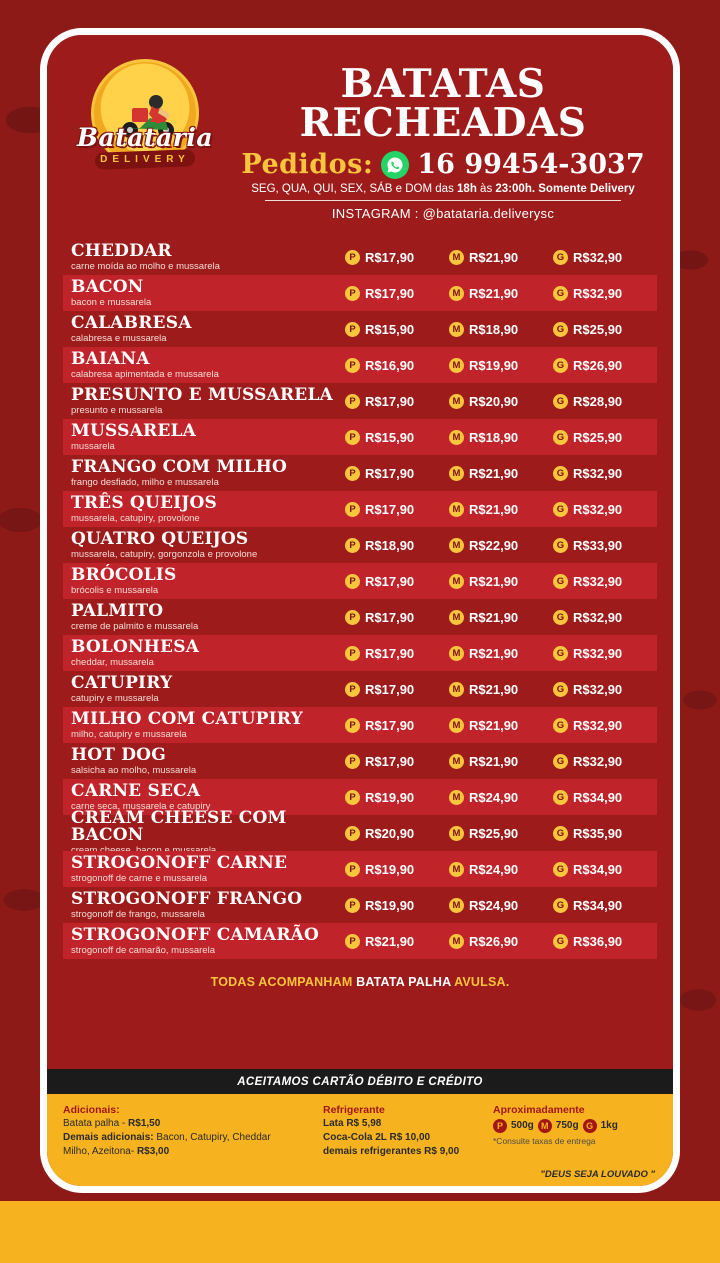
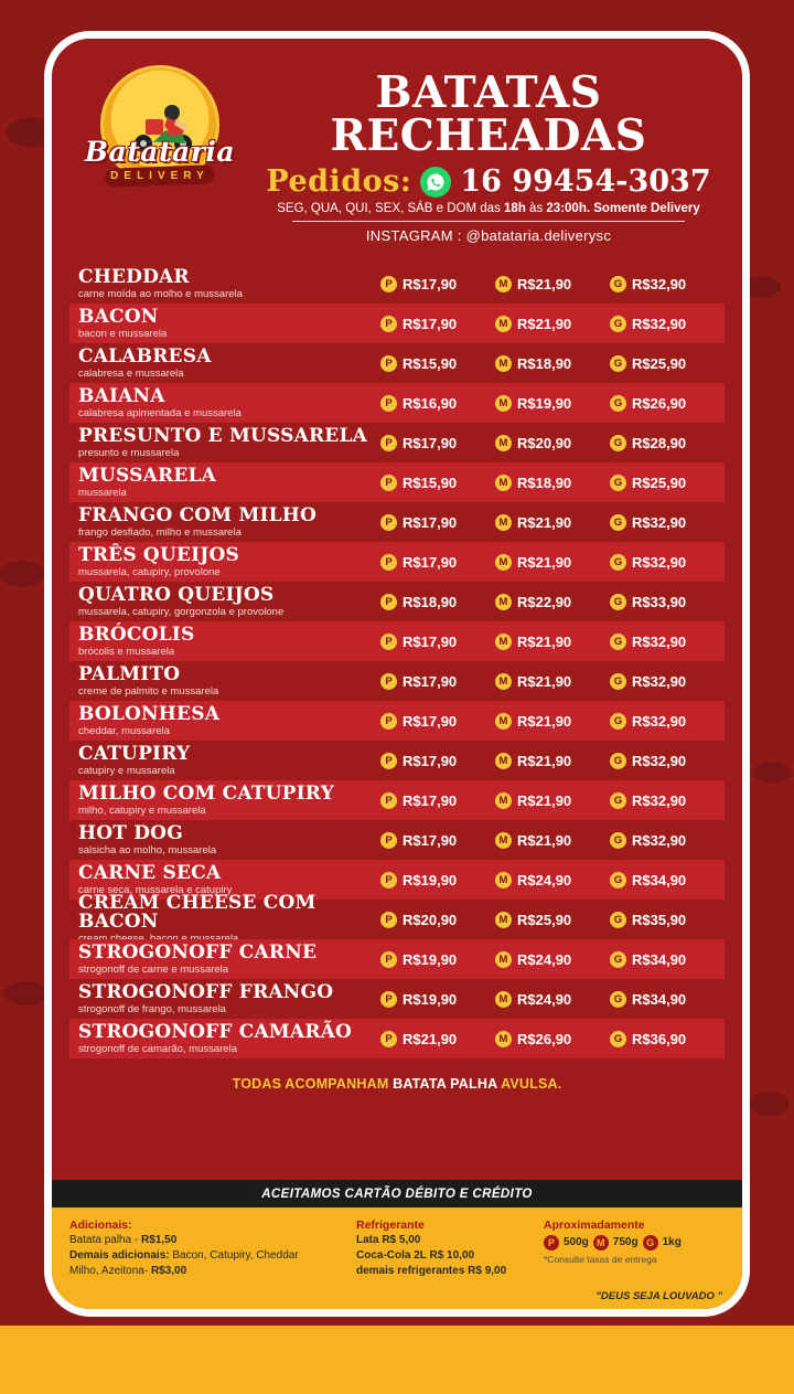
  Batataria
  DELIVERY
  BATATAS RECHEADAS
  Pedidos:
  16 99454-3037
  SEG, QUA, QUI, SEX, SÁB e DOM das 18h às 23:00h. Somente Delivery
  INSTAGRAM : @batataria.deliverysc
  CHEDDAR
  carne moída ao molho e mussarela
  P
  R$17,90
  M
  R$21,90
  G
  R$32,90
  BACON
  bacon e mussarela
  P
  R$17,90
  M
  R$21,90
  G
  R$32,90
  CALABRESA
  calabresa e mussarela
  P
  R$15,90
  M
  R$18,90
  G
  R$25,90
  BAIANA
  calabresa apimentada e mussarela
  P
  R$16,90
  M
  R$19,90
  G
  R$26,90
  PRESUNTO E MUSSARELA
  presunto e mussarela
  P
  R$17,90
  M
  R$20,90
  G
  R$28,90
  MUSSARELA
  mussarela
  P
  R$15,90
  M
  R$18,90
  G
  R$25,90
  FRANGO COM MILHO
  frango desfiado, milho e mussarela
  P
  R$17,90
  M
  R$21,90
  G
  R$32,90
  TRÊS QUEIJOS
  mussarela, catupiry, provolone
  P
  R$17,90
  M
  R$21,90
  G
  R$32,90
  QUATRO QUEIJOS
  mussarela, catupiry, gorgonzola e provolone
  P
  R$18,90
  M
  R$22,90
  G
  R$33,90
  BRÓCOLIS
  brócolis e mussarela
  P
  R$17,90
  M
  R$21,90
  G
  R$32,90
  PALMITO
  creme de palmito e mussarela
  P
  R$17,90
  M
  R$21,90
  G
  R$32,90
  BOLONHESA
  cheddar, mussarela
  P
  R$17,90
  M
  R$21,90
  G
  R$32,90
  CATUPIRY
  catupiry e mussarela
  P
  R$17,90
  M
  R$21,90
  G
  R$32,90
  MILHO COM CATUPIRY
  milho, catupiry e mussarela
  P
  R$17,90
  M
  R$21,90
  G
  R$32,90
  HOT DOG
  salsicha ao molho, mussarela
  P
  R$17,90
  M
  R$21,90
  G
  R$32,90
  CARNE SECA
  carne seca, mussarela e catupiry
  P
  R$19,90
  M
  R$24,90
  G
  R$34,90
  CREAM CHEESE COM BACON
  P
  R$20,90
  M
  R$25,90
  G
  R$35,90
  STROGONOFF CARNE
  strogonoff de carne e mussarela
  P
  R$19,90
  M
  R$24,90
  G
  R$34,90
  STROGONOFF FRANGO
  strogonoff de frango, mussarela
  P
  R$19,90
  M
  R$24,90
  G
  R$34,90
  STROGONOFF CAMARÃO
  strogonoff de camarão, mussarela
  P
  R$21,90
  M
  R$26,90
  G
  R$36,90
  TODAS ACOMPANHAM BATATA PALHA AVULSA.
  ACEITAMOS CARTÃO DÉBITO E CRÉDITO
  Adicionais:
  Batata palha - R$1,50
  Demais adicionais: Bacon, Catupiry, Cheddar
  Milho, Azeitona- R$3,00
  Refrigerante
- Lata R$ 5,98
+ Lata R$ 5,00
  Coca-Cola 2L R$ 10,00
  demais refrigerantes R$ 9,00
  Aproximadamente
  P
  500g
  M
  750g
  G
  1kg
  *Consulte taxas de entrega
  "DEUS SEJA LOUVADO "
